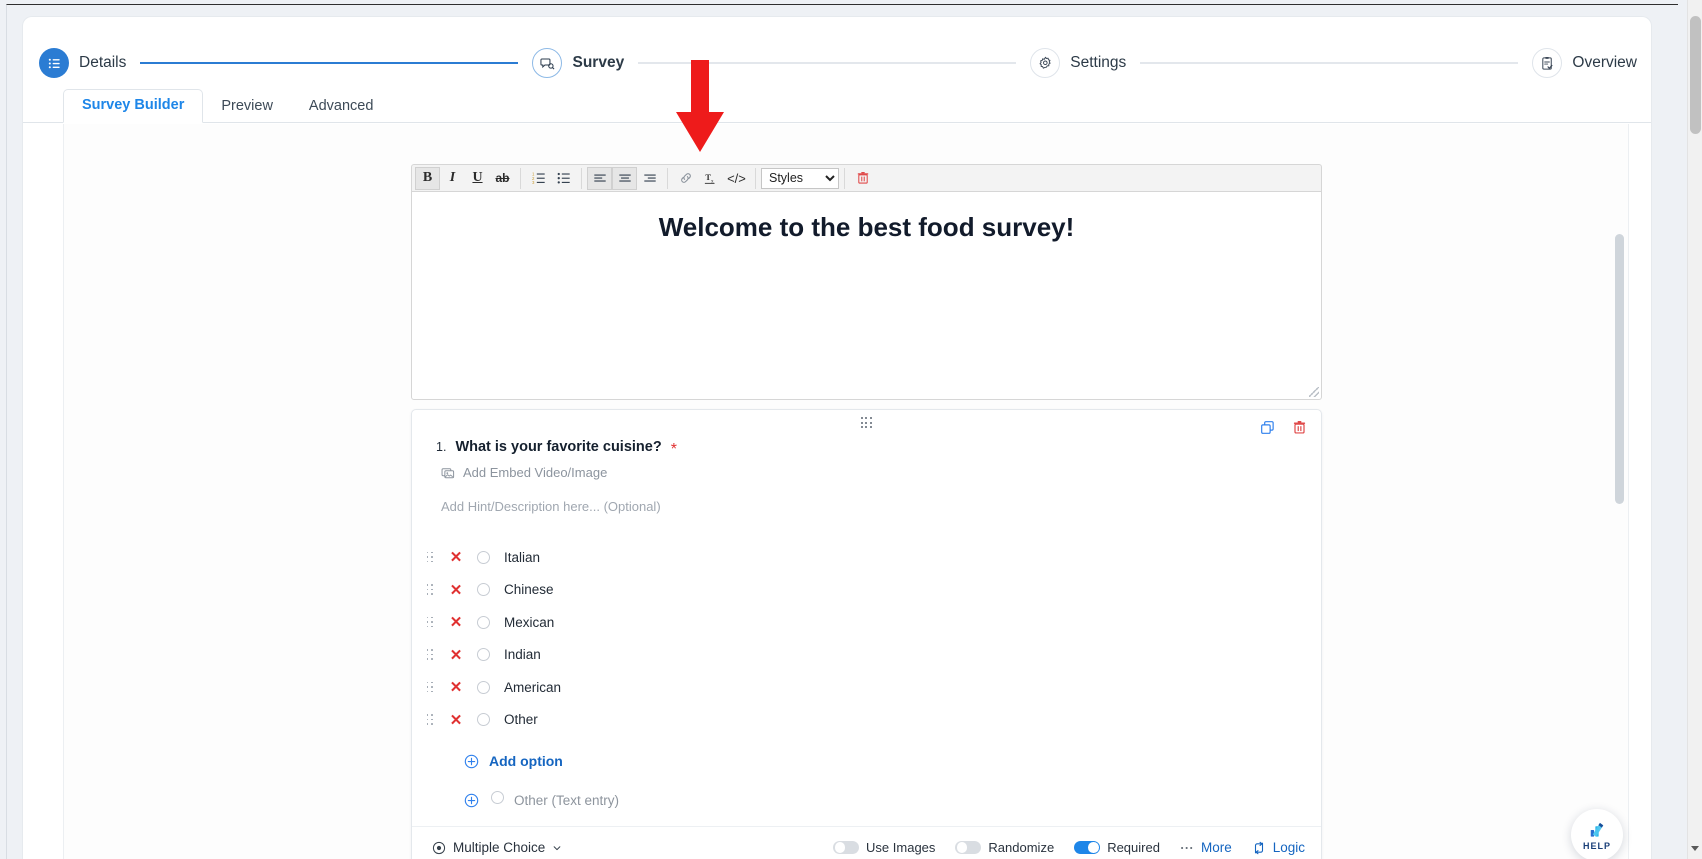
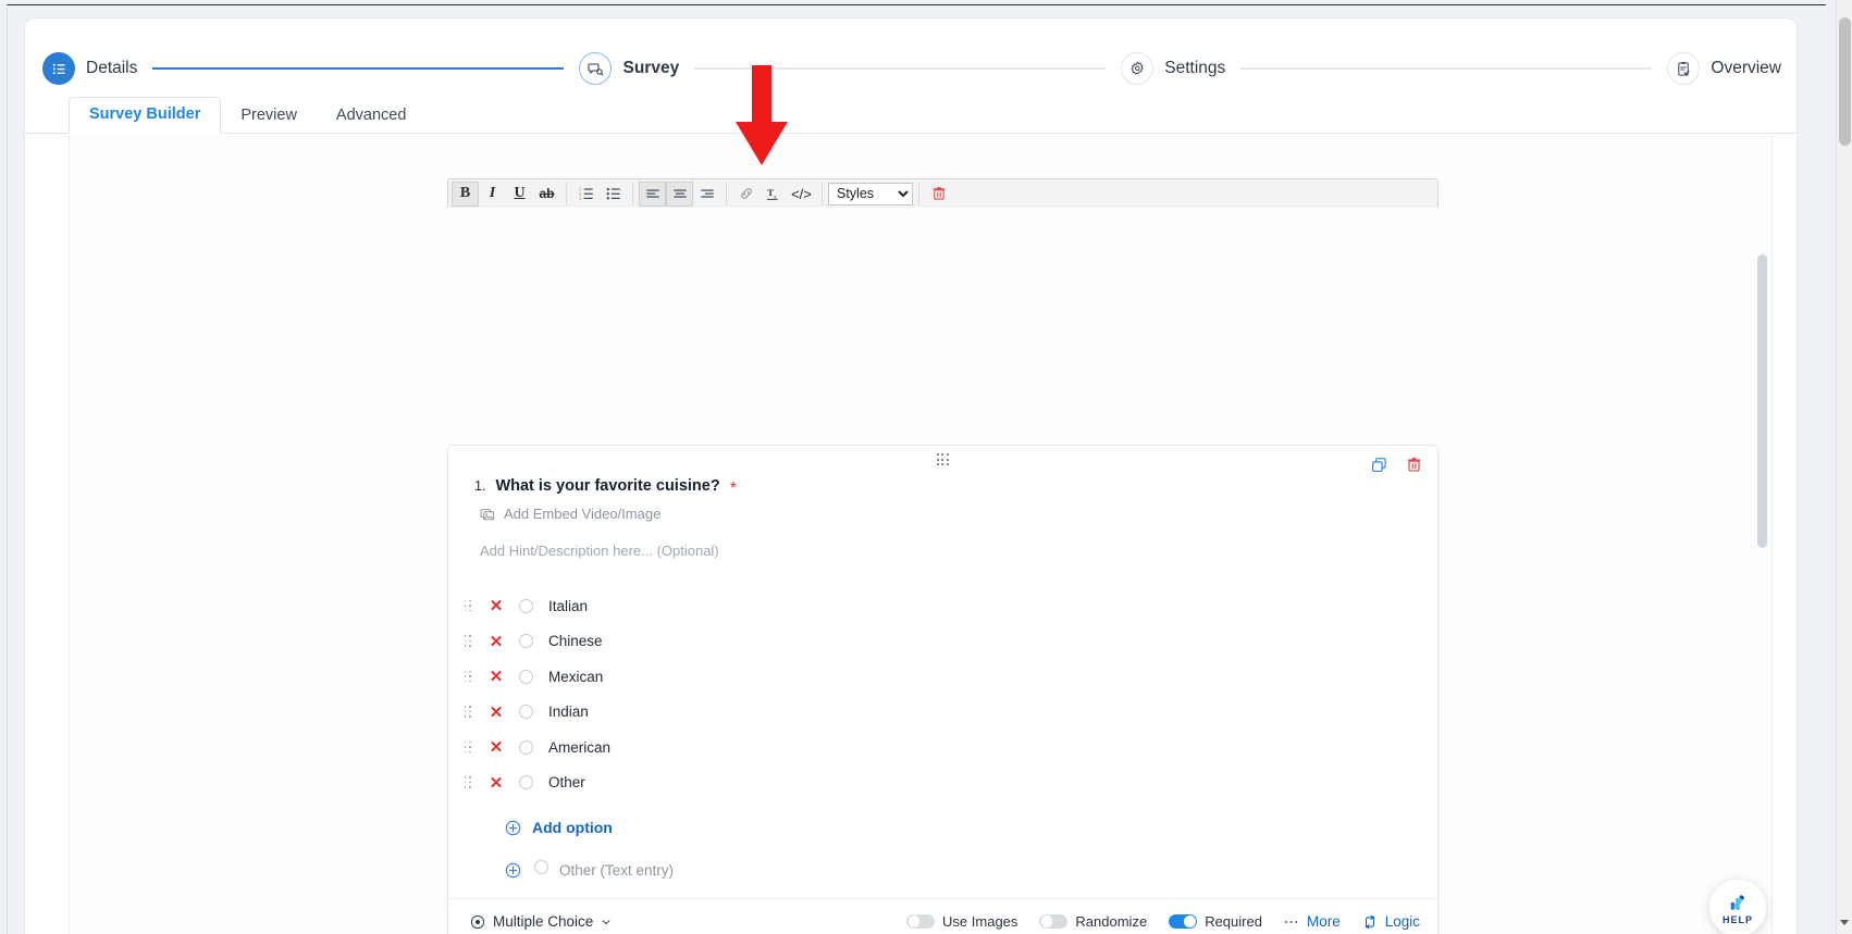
  Details
  Survey
  Settings
  Overview
  Survey Builder
  Preview
  Advanced
  B
  I
  U
  ab
  T
  </>
  Styles
- Welcome to the best food survey!
  1.
  What is your favorite cuisine?
  *
  Add Embed Video/Image
  Add Hint/Description here... (Optional)
  ✕
  Italian
  ✕
  Chinese
  ✕
  Mexican
  ✕
  Indian
  ✕
  American
  ✕
  Other
  Add option
  Other (Text entry)
  Multiple Choice
  Use Images
  Randomize
  Required
  More
  Logic
  HELP
